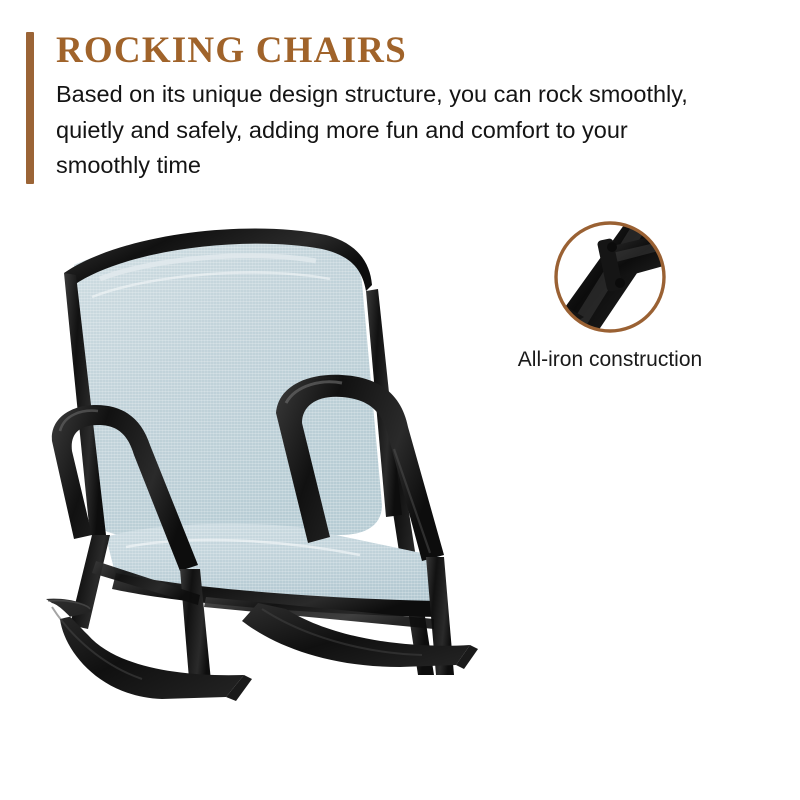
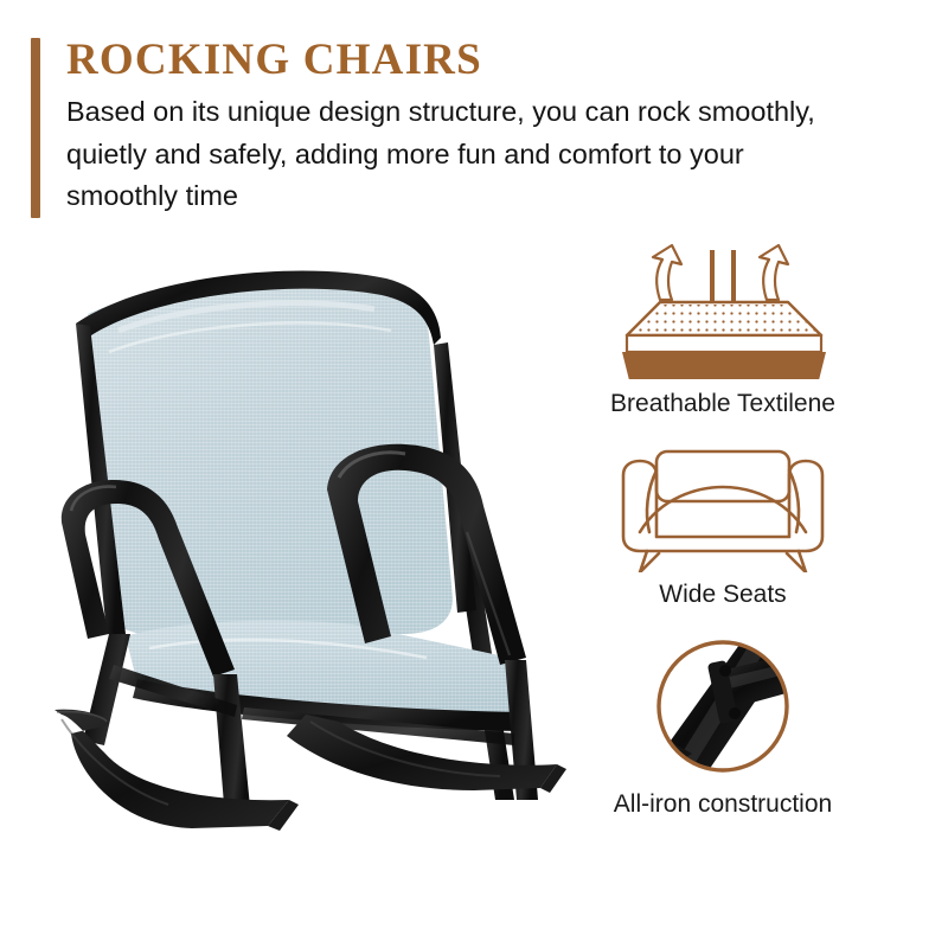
  ROCKING CHAIRS
  Based on its unique design structure, you can rock smoothly, quietly and safely, adding more fun and comfort to your smoothly time
+ Breathable Textilene
+ Wide Seats
  All-iron construction
